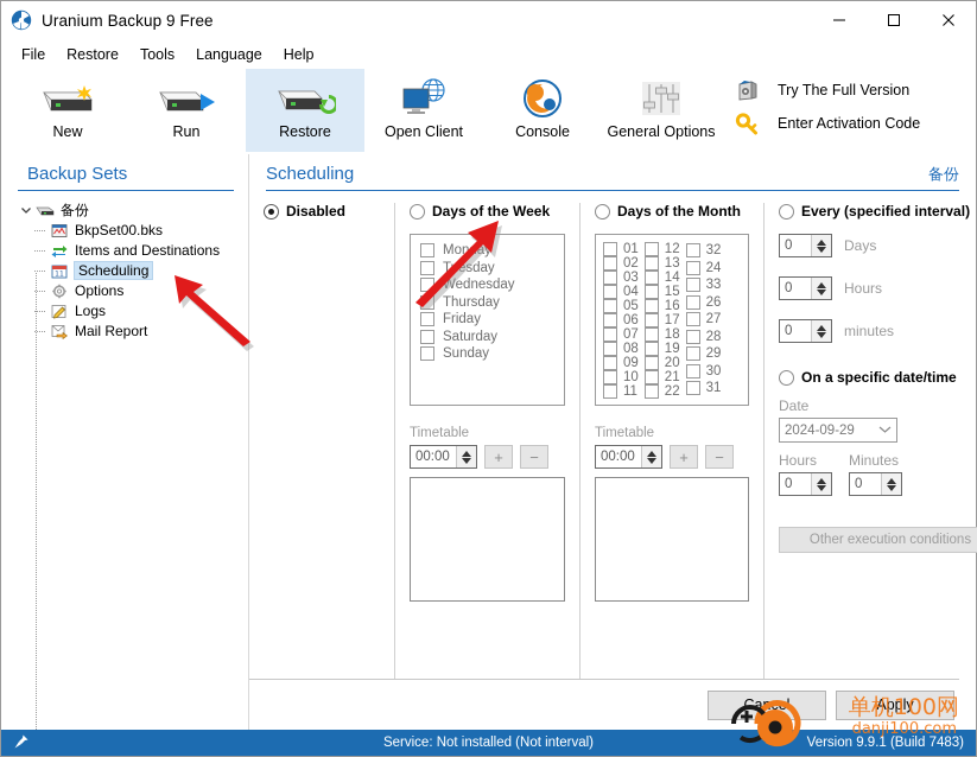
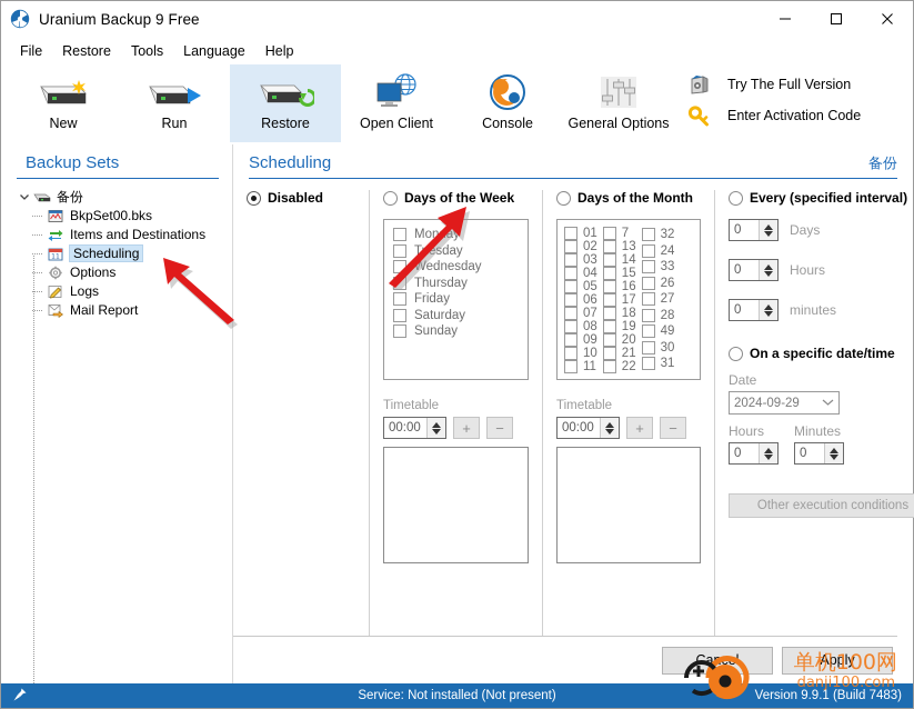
  Uranium Backup 9 Free
  File
  Restore
  Tools
  Language
  Help
  New
  Run
  Restore
  Open Client
  Console
  General Options
  Try The Full Version
  Enter Activation Code
  Backup Sets
  备份
  BkpSet00.bks
  Items and Destinations
  Scheduling
  Options
  Logs
  Mail Report
  Scheduling
  备份
  Disabled
  Days of the Week
  Monay
  Tesday
  Wednesday
  Thursday
  Friday
  Saturday
  Sunday
  Timetable
  00:00
  +
  −
  Days of the Month
  01
  02
  03
  04
  05
  06
  07
  08
  09
  10
  11
- 12
+ 7
  13
  14
  15
  16
  17
  18
  19
  20
  21
  22
  32
  24
  33
  26
  27
  28
- 29
+ 49
  30
  31
  Timetable
  00:00
  +
  −
  Every (specified interval)
  0
  Days
  0
  Hours
  0
  minutes
  On a specific date/time
  Date
  2024-09-29
  Hours
  0
  Minutes
  0
  Other execution conditions
  Apply
- Service: Not installed (Not interval)
+ Service: Not installed (Not present)
  Version 9.9.1 (Build 7483)
  单机100网
  danji100.com
